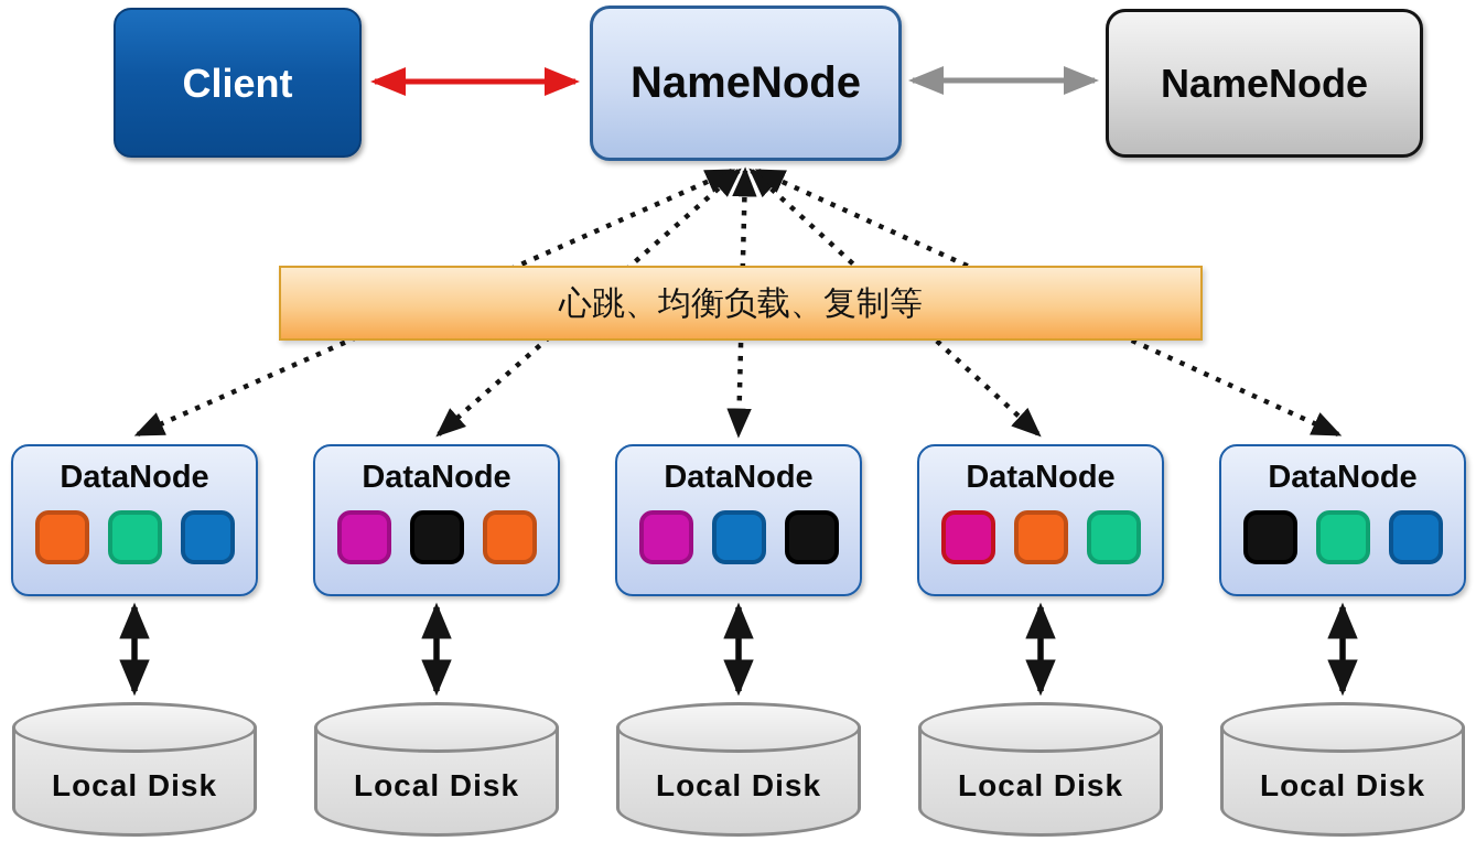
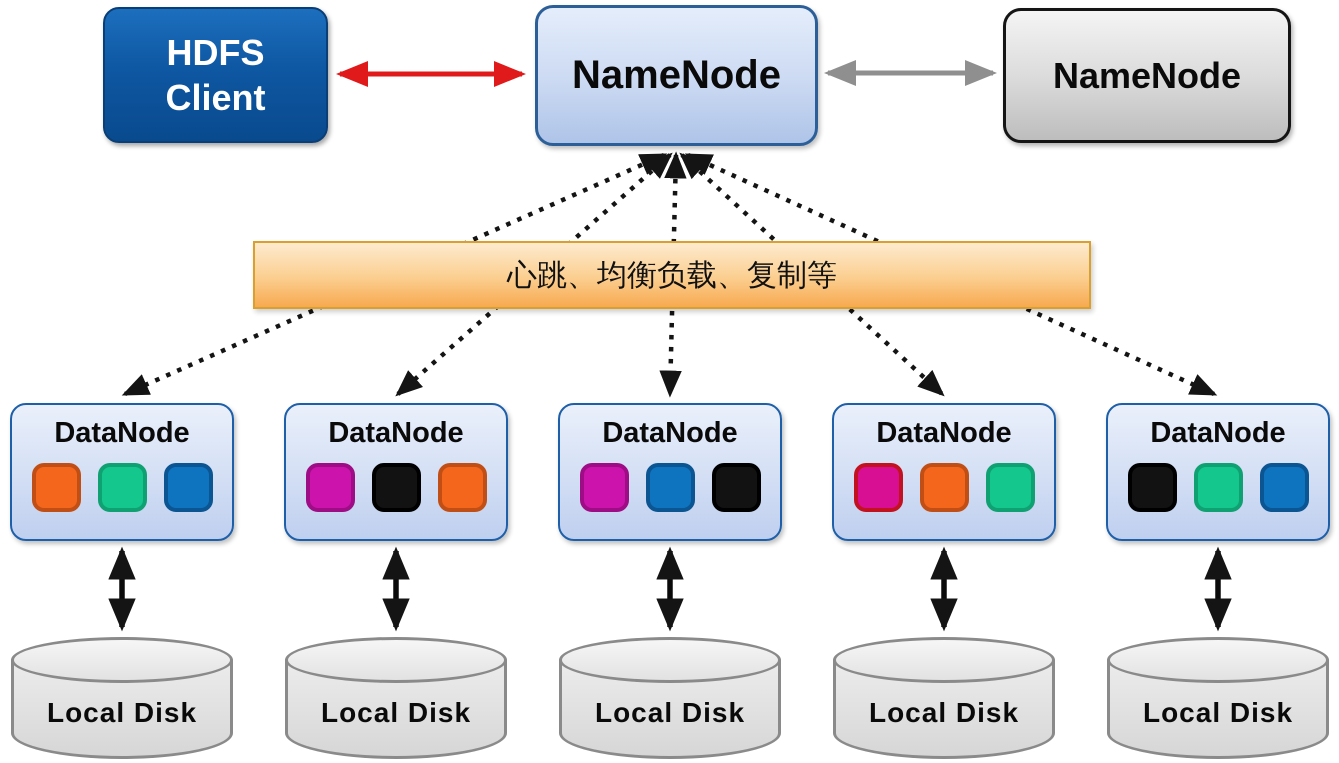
+ HDFS
  Client
  NameNode
  NameNode
  心跳、均衡负载、复制等
  DataNode
  DataNode
  DataNode
  DataNode
  DataNode
  Local Disk
  Local Disk
  Local Disk
  Local Disk
  Local Disk
